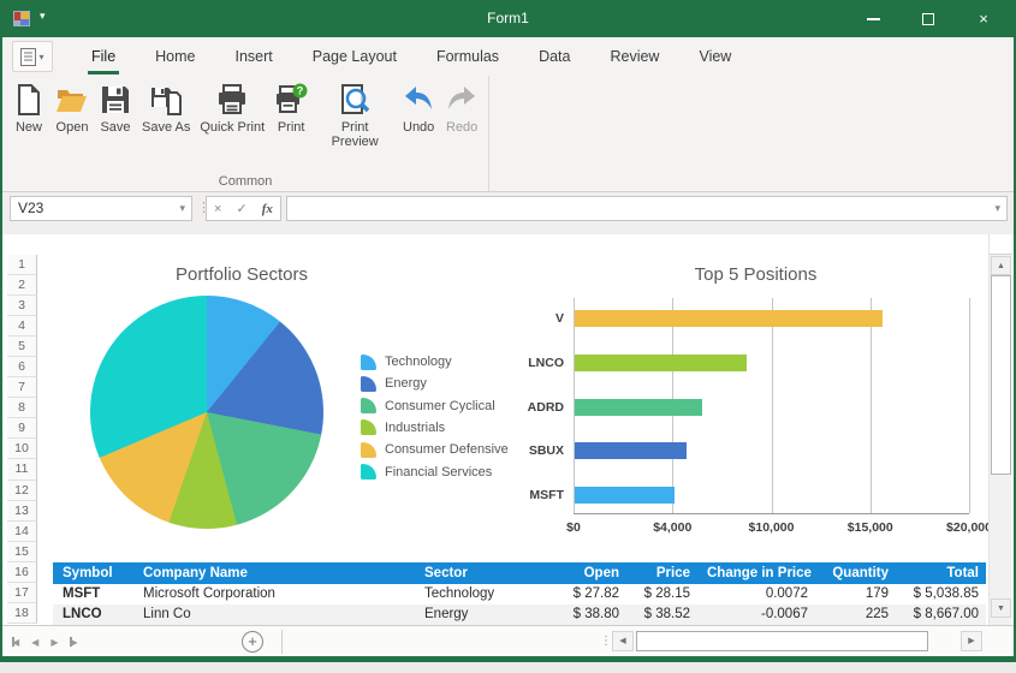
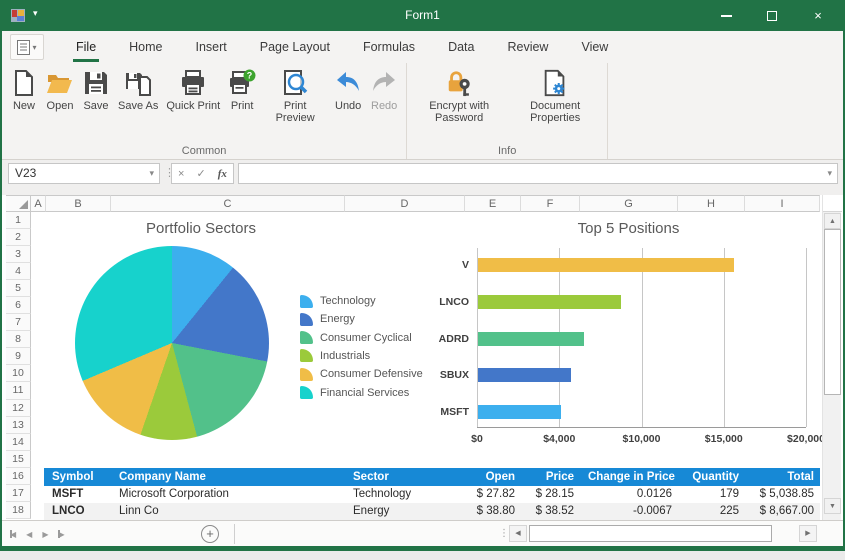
  ▾
  Form1
  ×
  ▾
  File
  Home
  Insert
  Page Layout
  Formulas
  Data
  Review
  View
  New
  Open
  Save
  Save As
  Quick Print
  ?
  Print
  Print Preview
  Undo
  Redo
  Common
+ Encrypt with Password
+ Document Properties
+ Info
  V23
  ▾
  ⋮
  ×
  ✓
  fx
  ▾
+ A
+ B
+ C
+ D
+ E
+ F
+ G
+ H
+ I
  1
  2
  3
  4
  5
  6
  7
  8
  9
  10
  11
  12
  13
  14
  15
  16
  17
  18
  Portfolio Sectors
  Technology
  Energy
  Consumer Cyclical
  Industrials
  Consumer Defensive
  Financial Services
  Top 5 Positions
  $0
  $4,000
  $10,000
  $15,000
  $20,00
  V
  LNCO
  ADRD
  SBUX
  MSFT
  Symbol
  Company Name
  Sector
  Open
  Price
  Change in Price
  Quantity
  Total
  MSFT
  Microsoft Corporation
  Technology
  $ 27.82
  $ 28.15
- 0.0072
+ 0.0126
  179
  $ 5,038.85
  LNCO
  Linn Co
  Energy
  $ 38.80
  $ 38.52
  -0.0067
  225
  $ 8,667.00
  ◀
  ◀
  ▶
  ▶
  +
  ⋮
